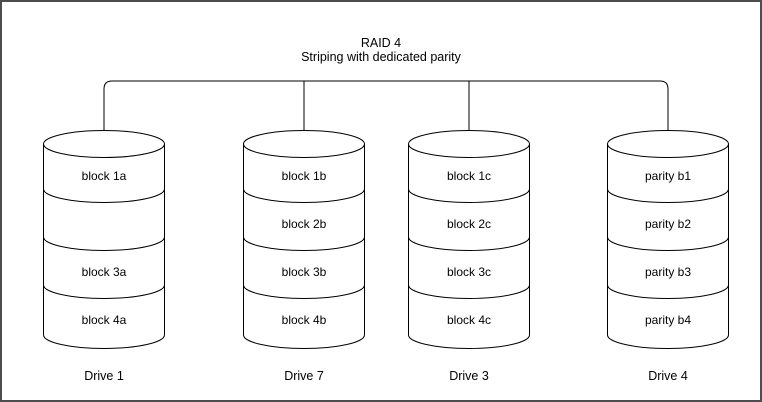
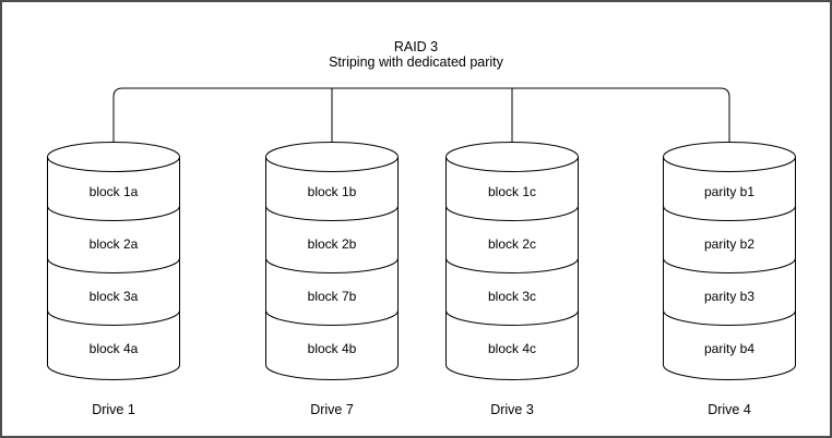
- RAID 4
+ RAID 3
  Striping with dedicated parity
  block 1a
+ block 2a
  block 3a
  block 4a
  Drive 1
  block 1b
  block 2b
- block 3b
+ block 7b
  block 4b
  Drive 7
  block 1c
  block 2c
  block 3c
  block 4c
  Drive 3
  parity b1
  parity b2
  parity b3
  parity b4
  Drive 4
